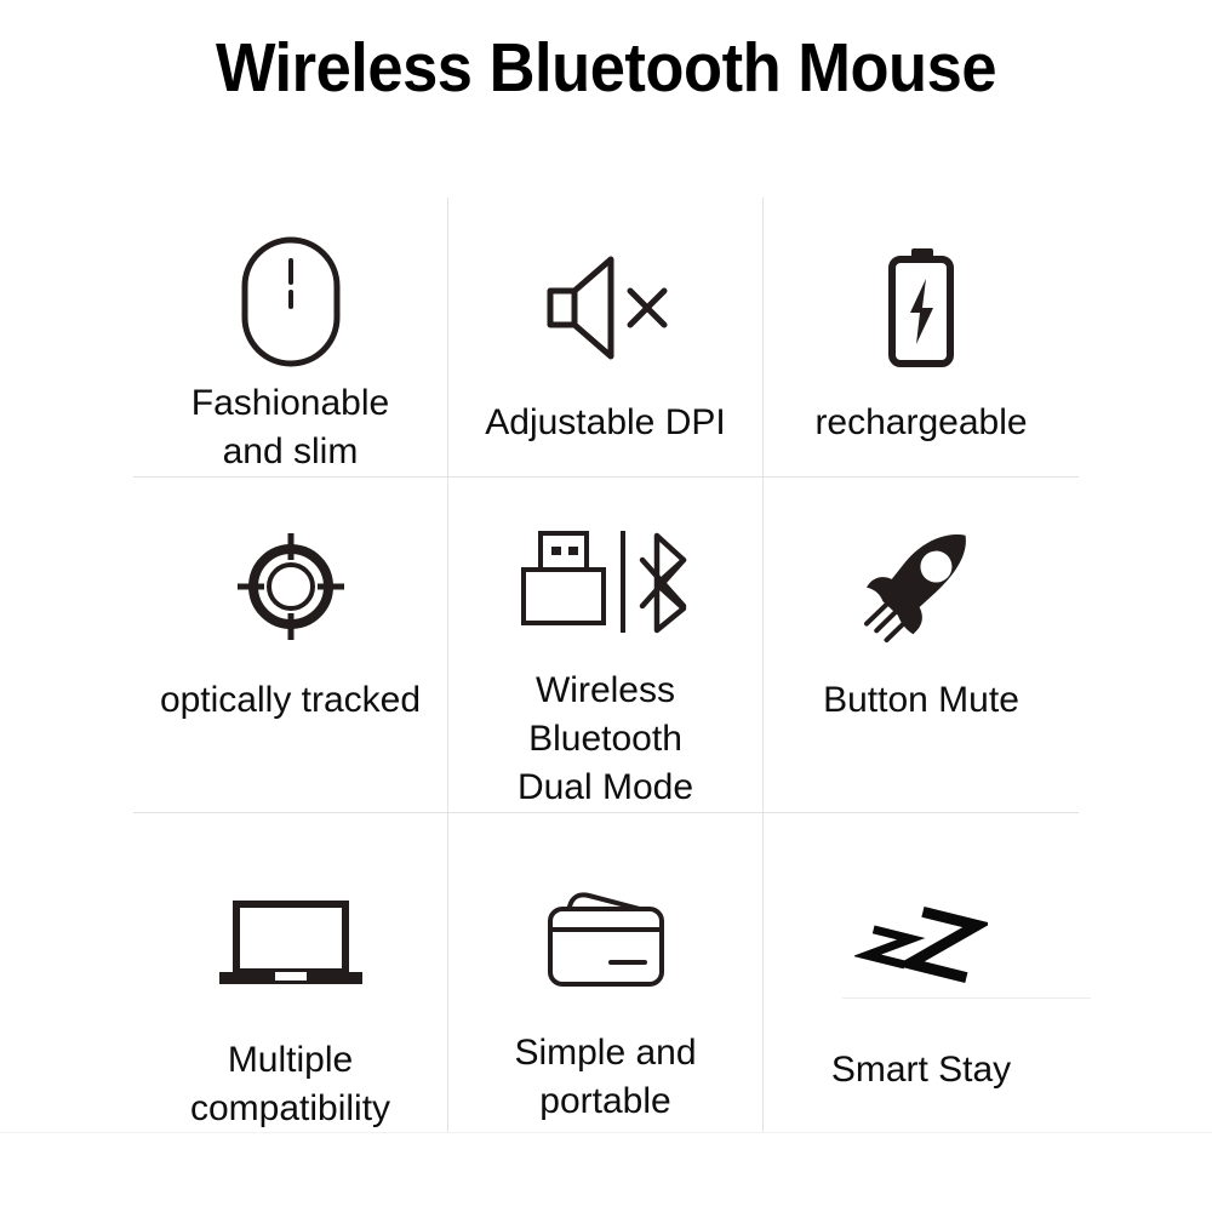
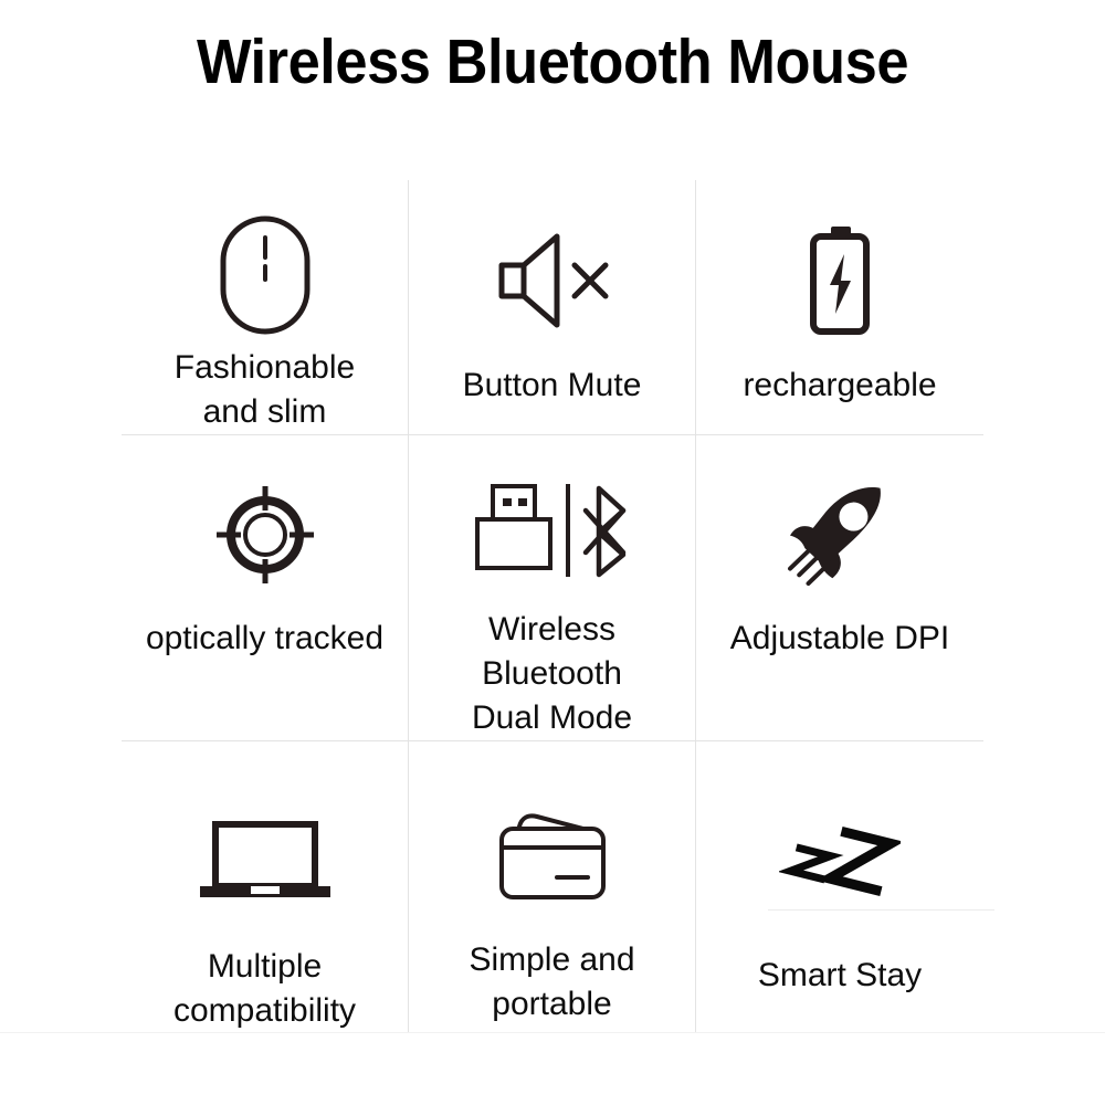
  Wireless Bluetooth Mouse
  Fashionable
  and slim
- Adjustable DPI
+ Button Mute
  rechargeable
  optically tracked
  Wireless Bluetooth
  Dual Mode
- Button Mute
+ Adjustable DPI
  Multiple
  compatibility
  Simple and
  portable
  Smart Stay
